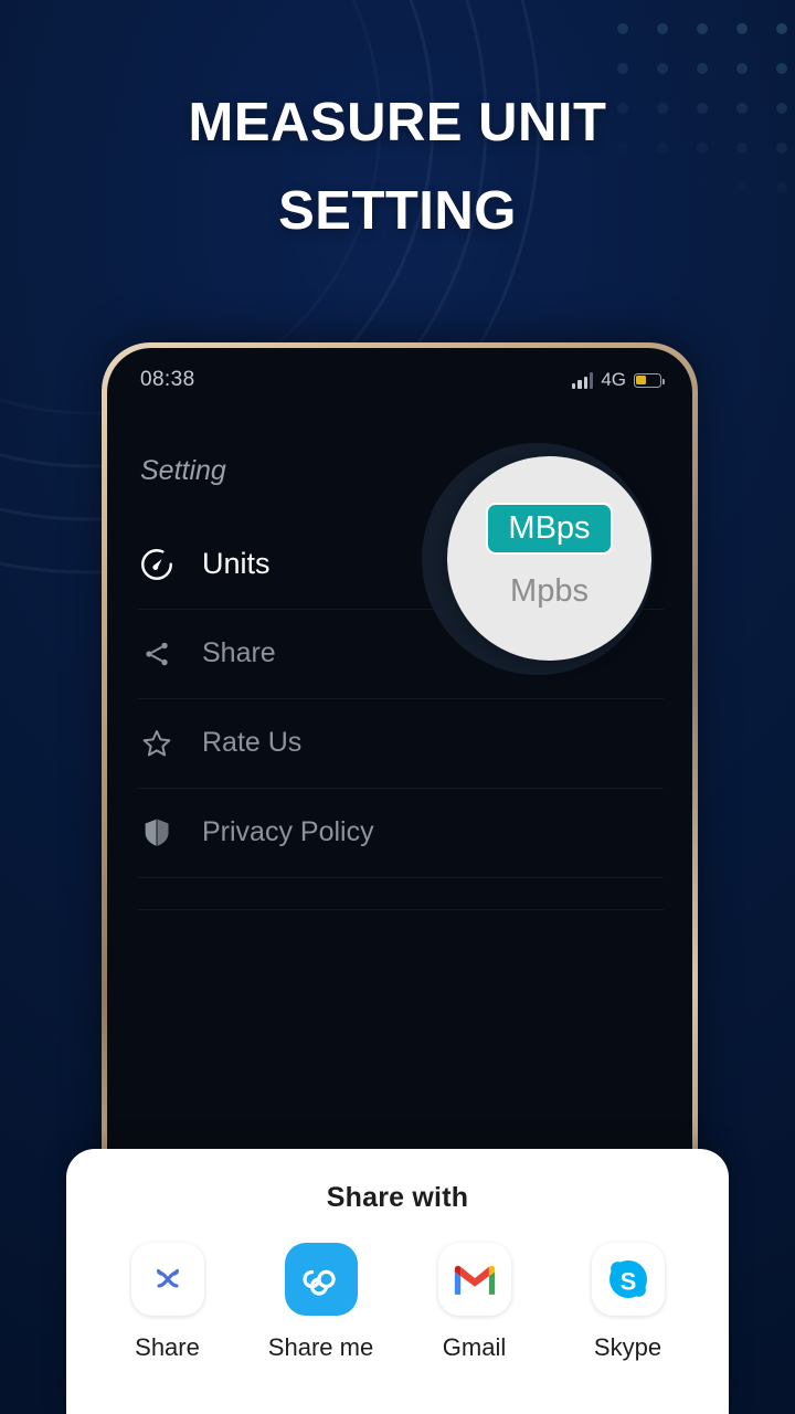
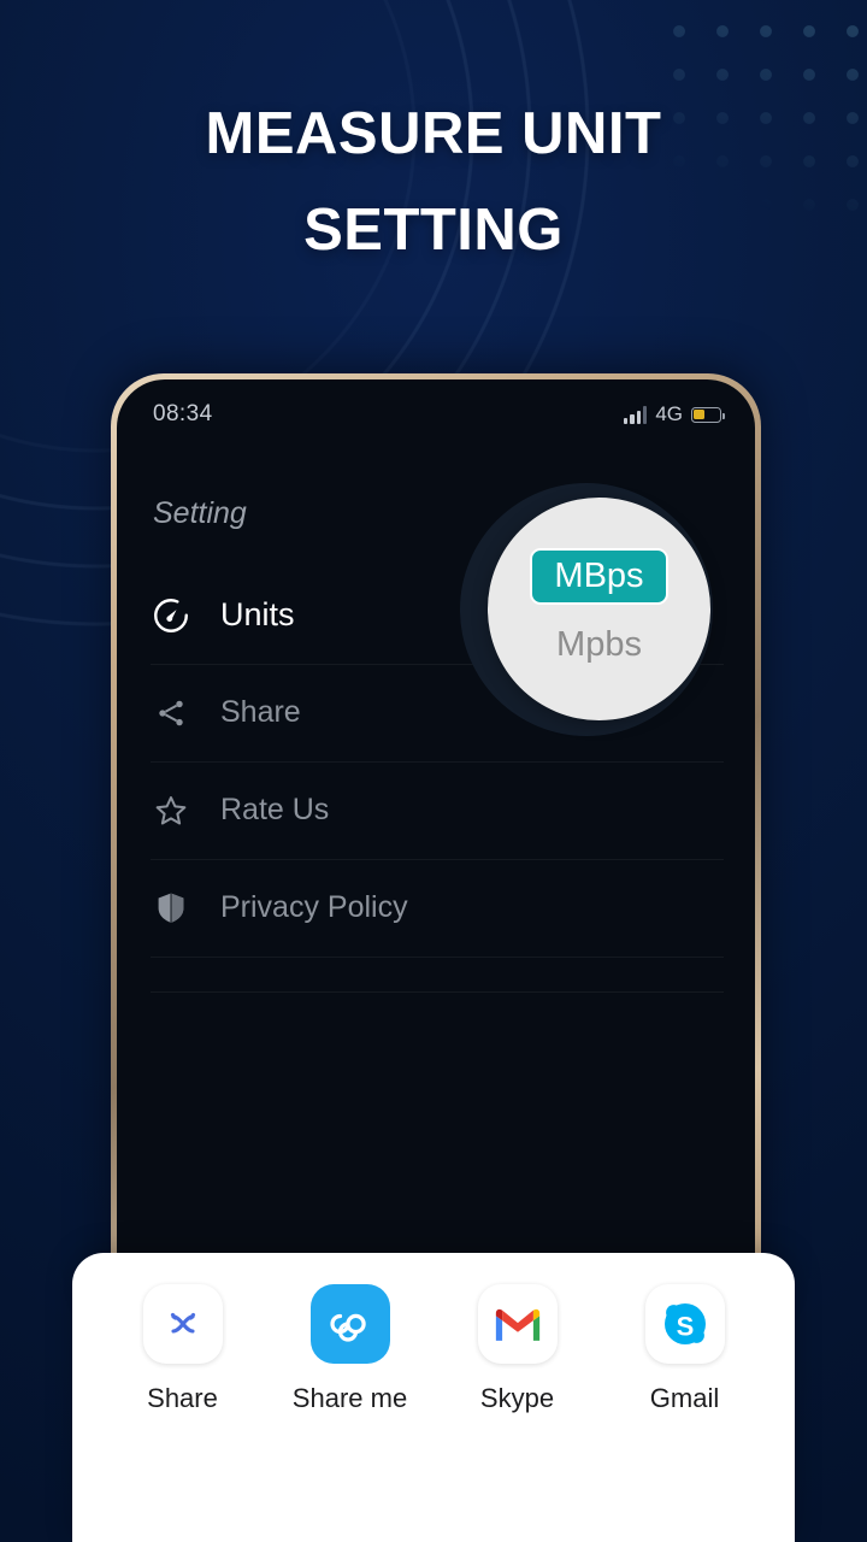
  MEASURE UNIT
  SETTING
- 08:38
+ 08:34
  4G
  Setting
  Units
  Share
  Rate Us
  Privacy Policy
  MBps
  Mpbs
- Share with
  Share
  Share me
- Gmail
+ Skype
  S
- Skype
+ Gmail
